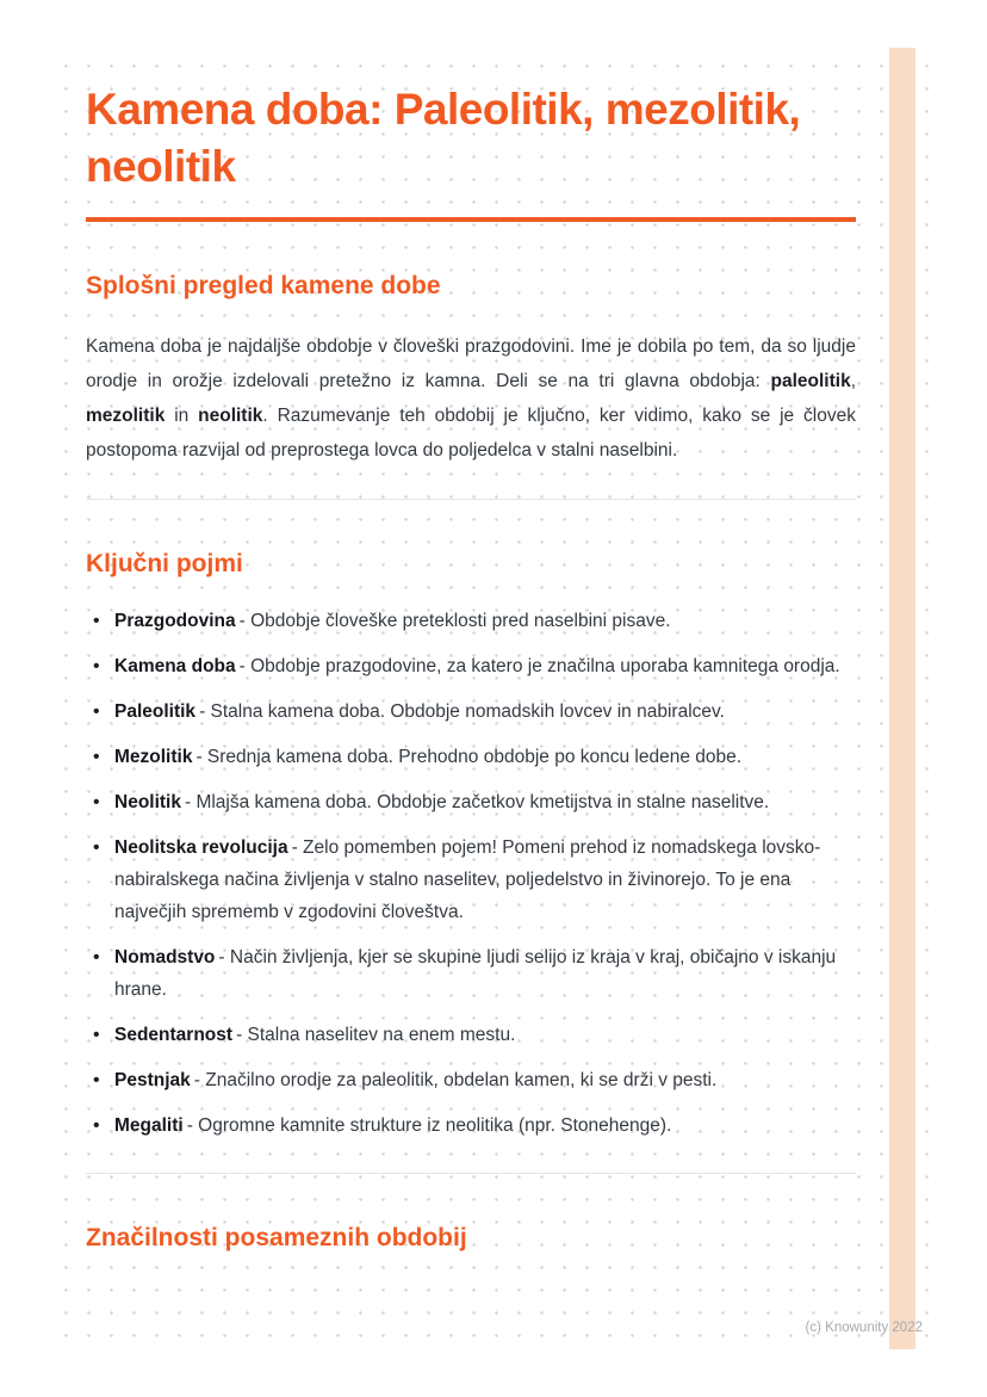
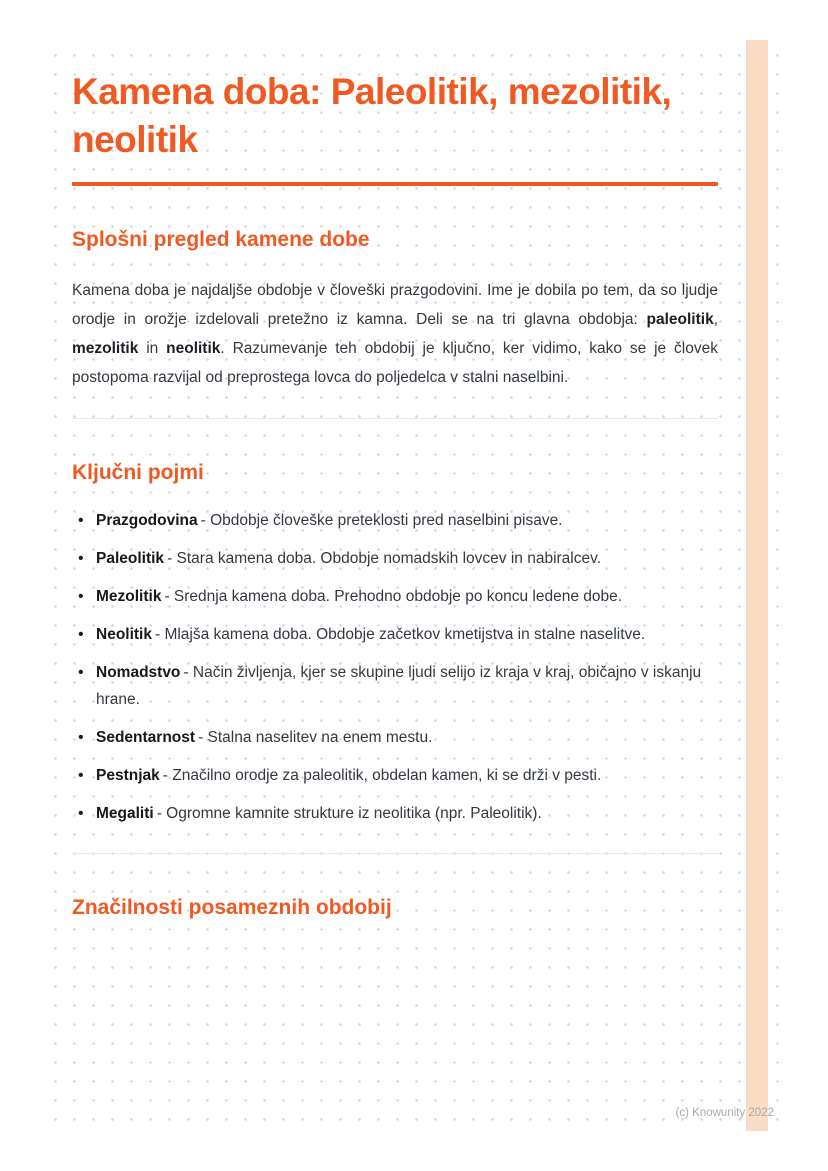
  Kamena doba: Paleolitik, mezolitik, neolitik
  Splošni pregled kamene dobe
  Kamena doba je najdaljše obdobje v človeški prazgodovini. Ime je dobila po tem, da so ljudje orodje in orožje izdelovali pretežno iz kamna. Deli se na tri glavna obdobja: paleolitik, mezolitik in neolitik. Razumevanje teh obdobij je ključno, ker vidimo, kako se je človek postopoma razvijal od preprostega lovca do poljedelca v stalni naselbini.
  Ključni pojmi
  Prazgodovina - Obdobje človeške preteklosti pred naselbini pisave.
- Kamena doba - Obdobje prazgodovine, za katero je značilna uporaba kamnitega orodja.
- Paleolitik - Stalna kamena doba. Obdobje nomadskih lovcev in nabiralcev.
+ Paleolitik - Stara kamena doba. Obdobje nomadskih lovcev in nabiralcev.
  Mezolitik - Srednja kamena doba. Prehodno obdobje po koncu ledene dobe.
  Neolitik - Mlajša kamena doba. Obdobje začetkov kmetijstva in stalne naselitve.
- Neolitska revolucija - Zelo pomemben pojem! Pomeni prehod iz nomadskega lovsko-nabiralskega načina življenja v stalno naselitev, poljedelstvo in živinorejo. To je ena največjih sprememb v zgodovini človeštva.
  Nomadstvo - Način življenja, kjer se skupine ljudi selijo iz kraja v kraj, običajno v iskanju hrane.
  Sedentarnost - Stalna naselitev na enem mestu.
  Pestnjak - Značilno orodje za paleolitik, obdelan kamen, ki se drži v pesti.
- Megaliti - Ogromne kamnite strukture iz neolitika (npr. Stonehenge).
+ Megaliti - Ogromne kamnite strukture iz neolitika (npr. Paleolitik).
  Značilnosti posameznih obdobij
  (c) Knowunity 2022
